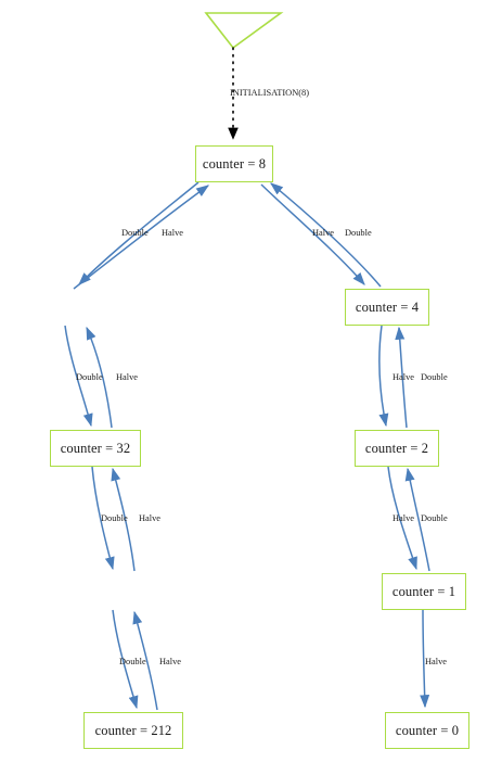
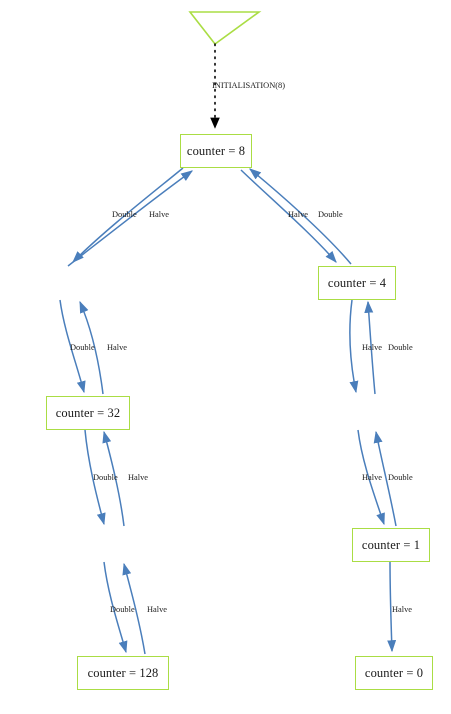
  INITIALISATION(8)
  counter = 8
  counter = 4
  counter = 32
- counter = 2
  counter = 1
- counter = 212
+ counter = 128
  counter = 0
  Double
  Halve
  Halve
  Double
  Double
  Halve
  Halve
  Double
  Double
  Halve
  Halve
  Double
  Double
  Halve
  Halve
